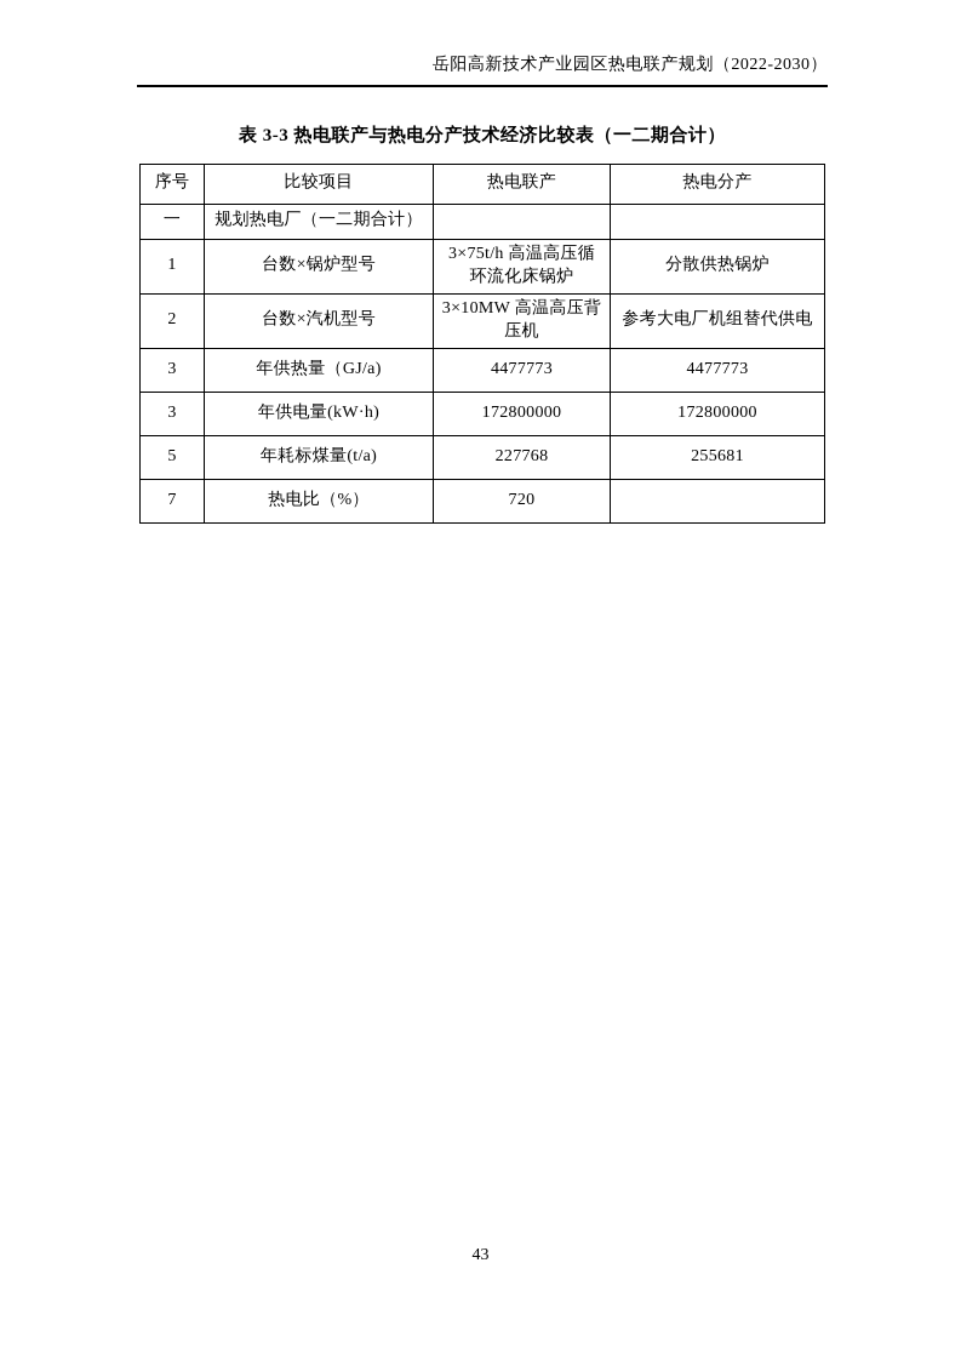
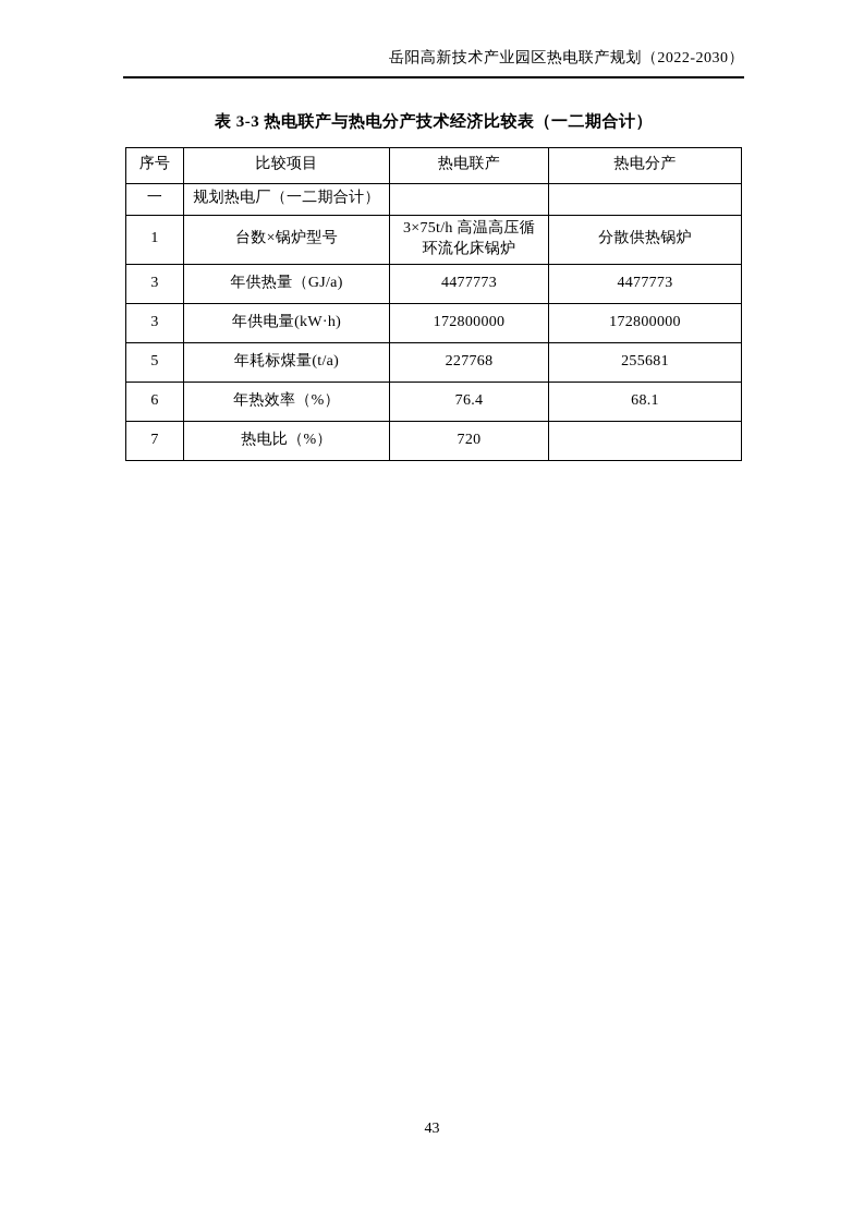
  岳阳高新技术产业园区热电联产规划（2022-2030）
  表 3-3 热电联产与热电分产技术经济比较表（一二期合计）
  序号	比较项目	热电联产	热电分产
  一	规划热电厂（一二期合计）
  1	台数×锅炉型号	3×75t/h 高温高压循环流化床锅炉	分散供热锅炉
- 2	台数×汽机型号	3×10MW 高温高压背压机	参考大电厂机组替代供电
  3	年供热量（GJ/a)	4477773	4477773
  3	年供电量(kW·h)	172800000	172800000
  5	年耗标煤量(t/a)	227768	255681
+ 6	年热效率（%）	76.4	68.1
  7	热电比（%）	720
  43
